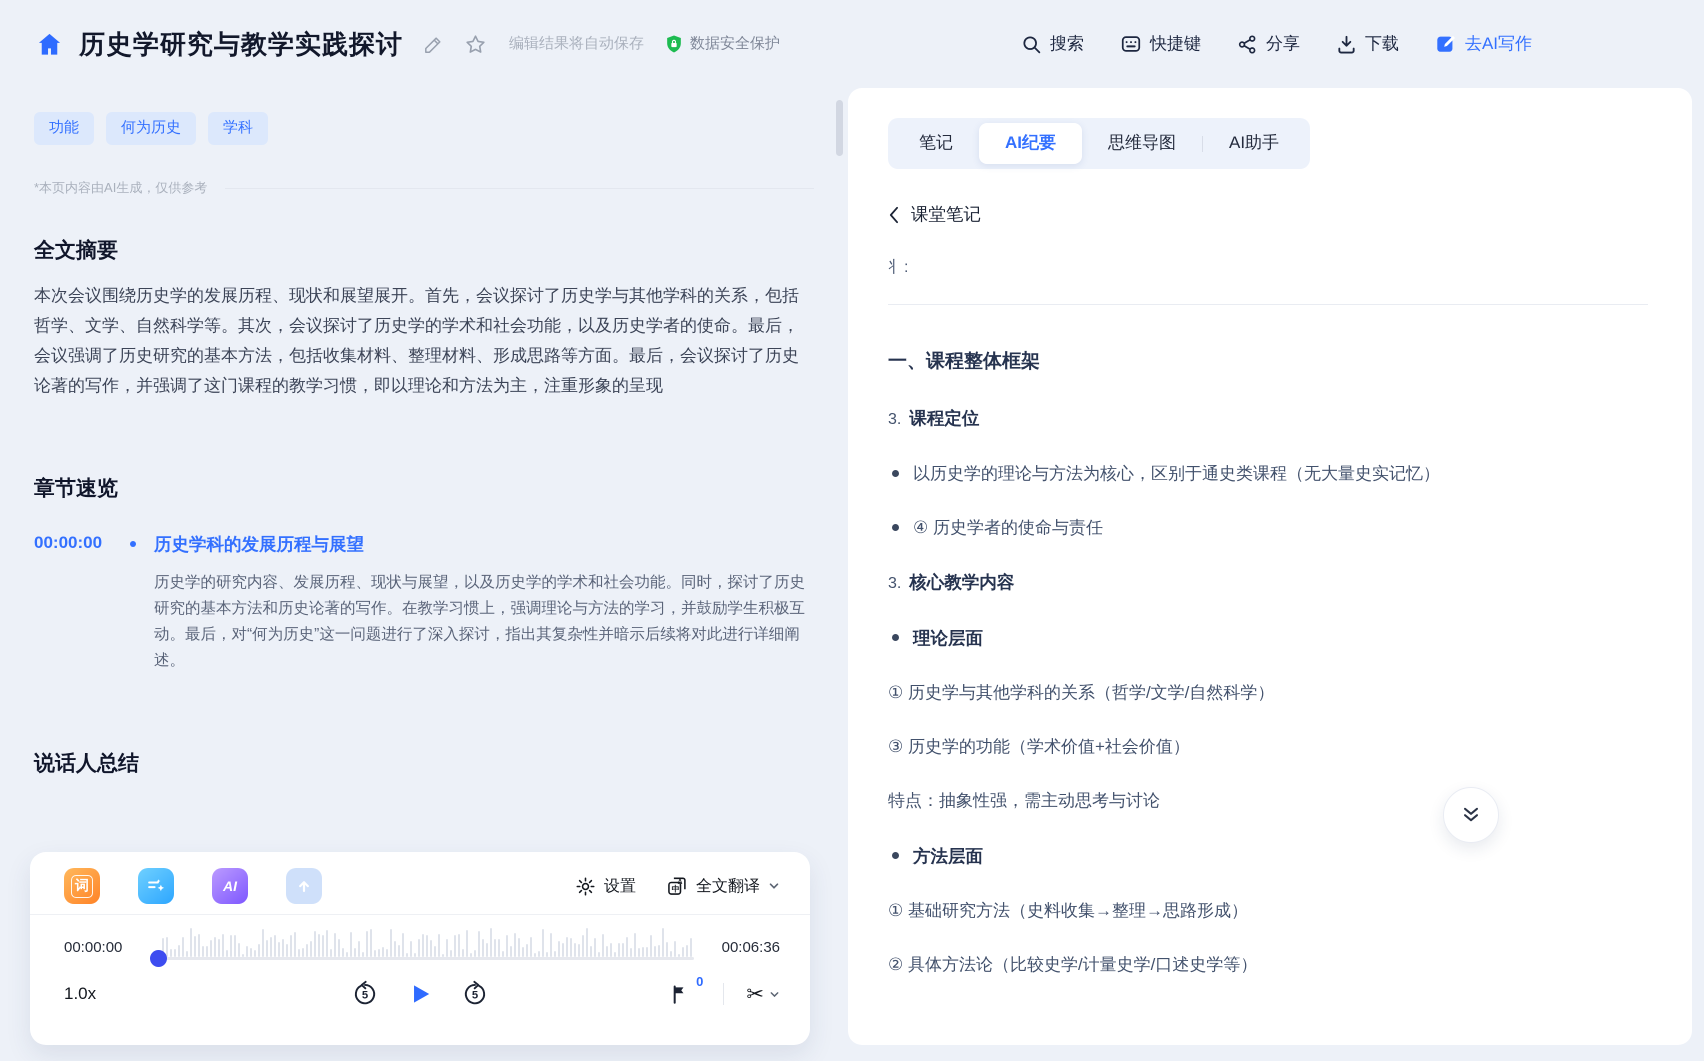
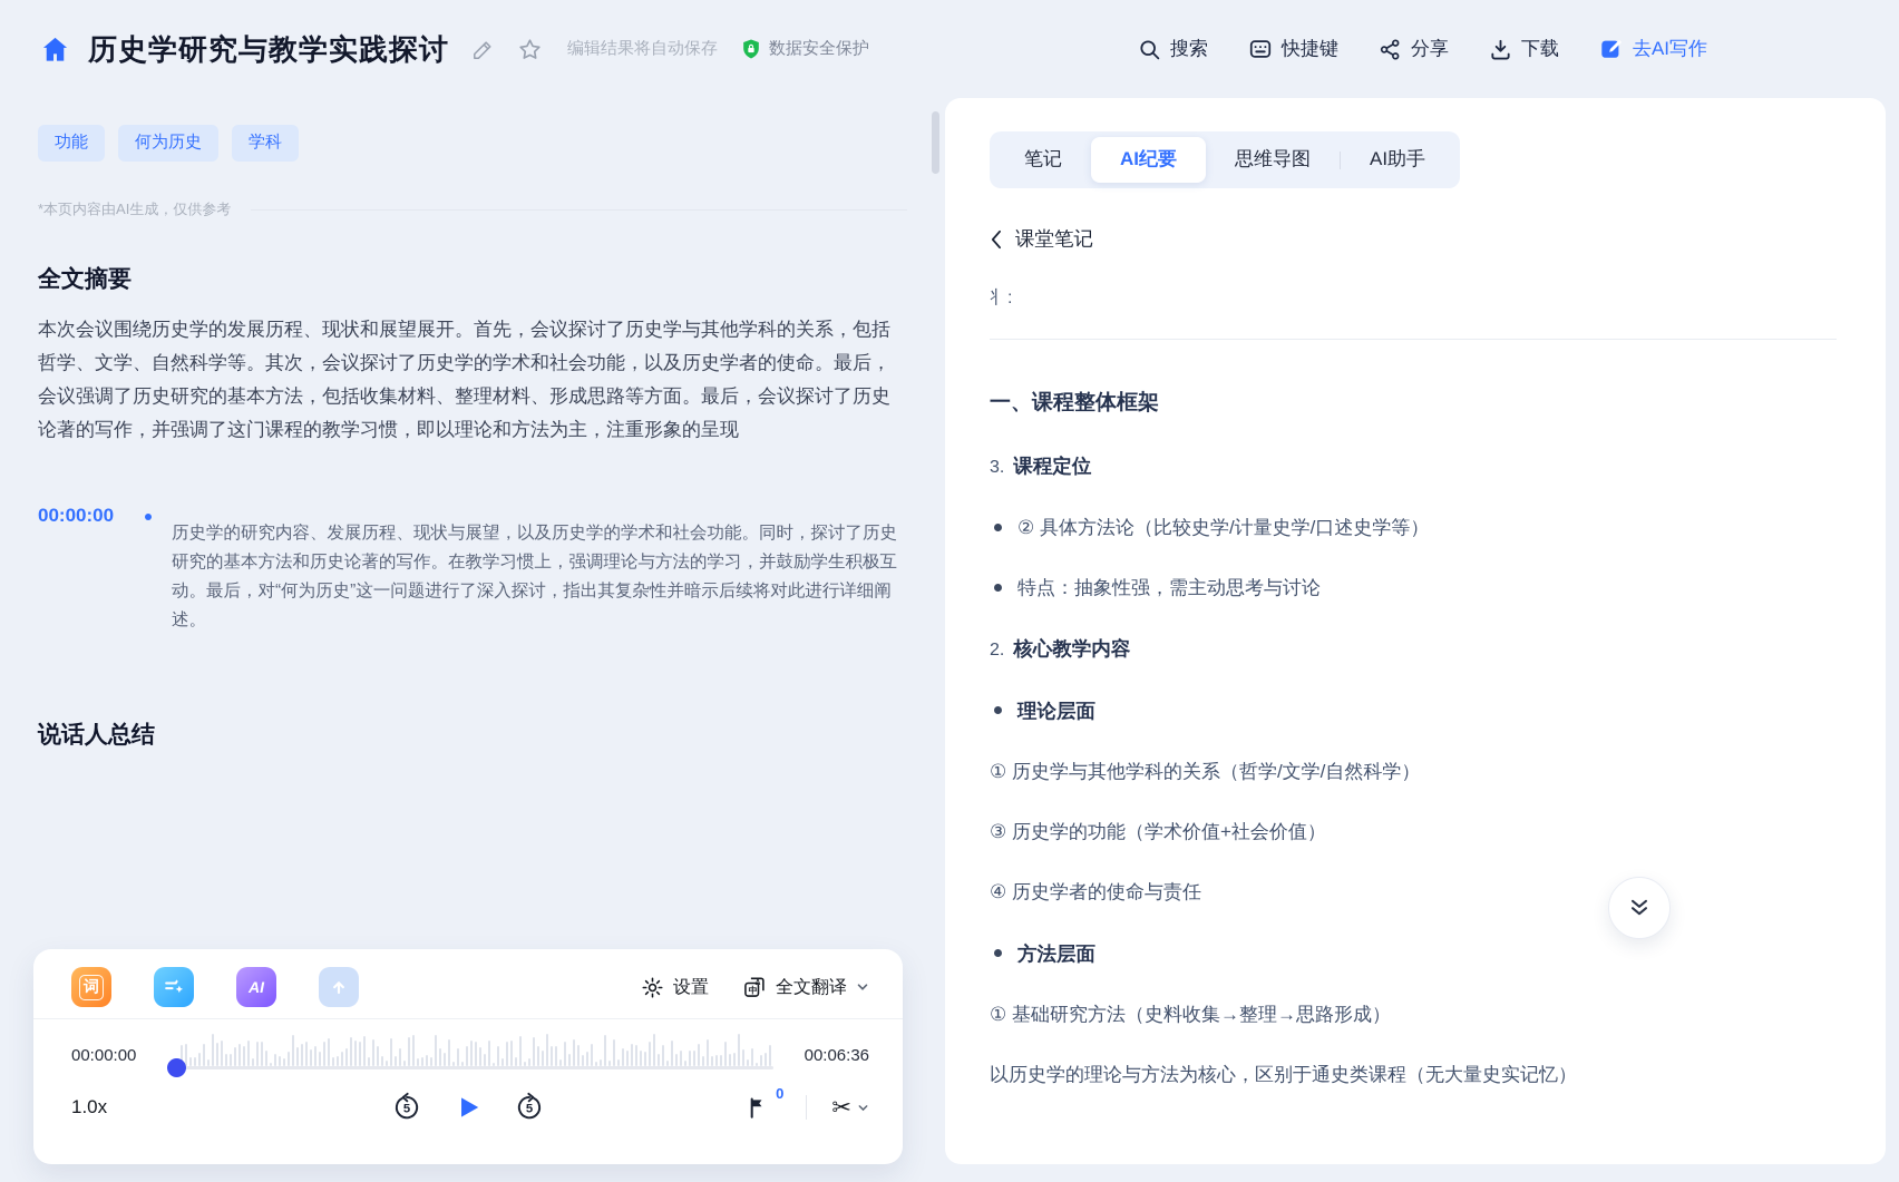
  历史学研究与教学实践探讨
  编辑结果将自动保存
  数据安全保护
  搜索
  快捷键
  分享
  下载
  去AI写作
  功能
  何为历史
  学科
  *本页内容由AI生成，仅供参考
  全文摘要
  本次会议围绕历史学的发展历程、现状和展望展开。首先，会议探讨了历史学与其他学科的关系，包括哲学、文学、自然科学等。其次，会议探讨了历史学的学术和社会功能，以及历史学者的使命。最后，会议强调了历史研究的基本方法，包括收集材料、整理材料、形成思路等方面。最后，会议探讨了历史论著的写作，并强调了这门课程的教学习惯，即以理论和方法为主，注重形象的呈现
- 章节速览
  00:00:00
- 历史学科的发展历程与展望
  历史学的研究内容、发展历程、现状与展望，以及历史学的学术和社会功能。同时，探讨了历史研究的基本方法和历史论著的写作。在教学习惯上，强调理论与方法的学习，并鼓励学生积极互动。最后，对“何为历史”这一问题进行了深入探讨，指出其复杂性并暗示后续将对此进行详细阐述。
  说话人总结
  词
  AI
  设置
  中
  全文翻译
  00:00:00
  00:06:36
  1.0x
  5
  5
  0
  ✂
  笔记
  AI纪要
  思维导图
  AI助手
  课堂笔记
  丬:
  一、课程整体框架
  3. 课程定位
- 以历史学的理论与方法为核心，区别于通史类课程（无大量史实记忆）
+ ② 具体方法论（比较史学/计量史学/口述史学等）
- ④ 历史学者的使命与责任
+ 特点：抽象性强，需主动思考与讨论
- 3. 核心教学内容
+ 2. 核心教学内容
  理论层面
  ① 历史学与其他学科的关系（哲学/文学/自然科学）
  ③ 历史学的功能（学术价值+社会价值）
- 特点：抽象性强，需主动思考与讨论
+ ④ 历史学者的使命与责任
  方法层面
  ① 基础研究方法（史料收集→整理→思路形成）
- ② 具体方法论（比较史学/计量史学/口述史学等）
+ 以历史学的理论与方法为核心，区别于通史类课程（无大量史实记忆）
